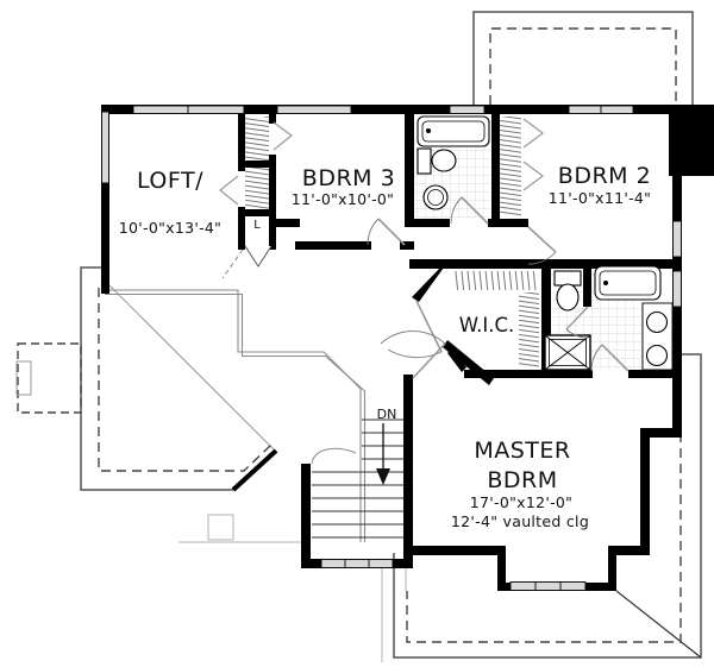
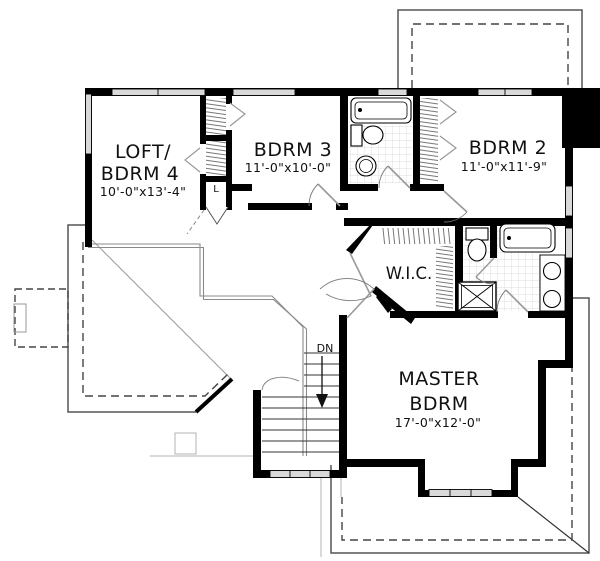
  LOFT/
+ BDRM 4
  10'-0"x13'-4"
  BDRM 3
  11'-0"x10'-0"
  BDRM 2
- 11'-0"x11'-4"
+ 11'-0"x11'-9"
  W.I.C.
  MASTER
  BDRM
  17'-0"x12'-0"
- 12'-4" vaulted clg
  DN
  L
